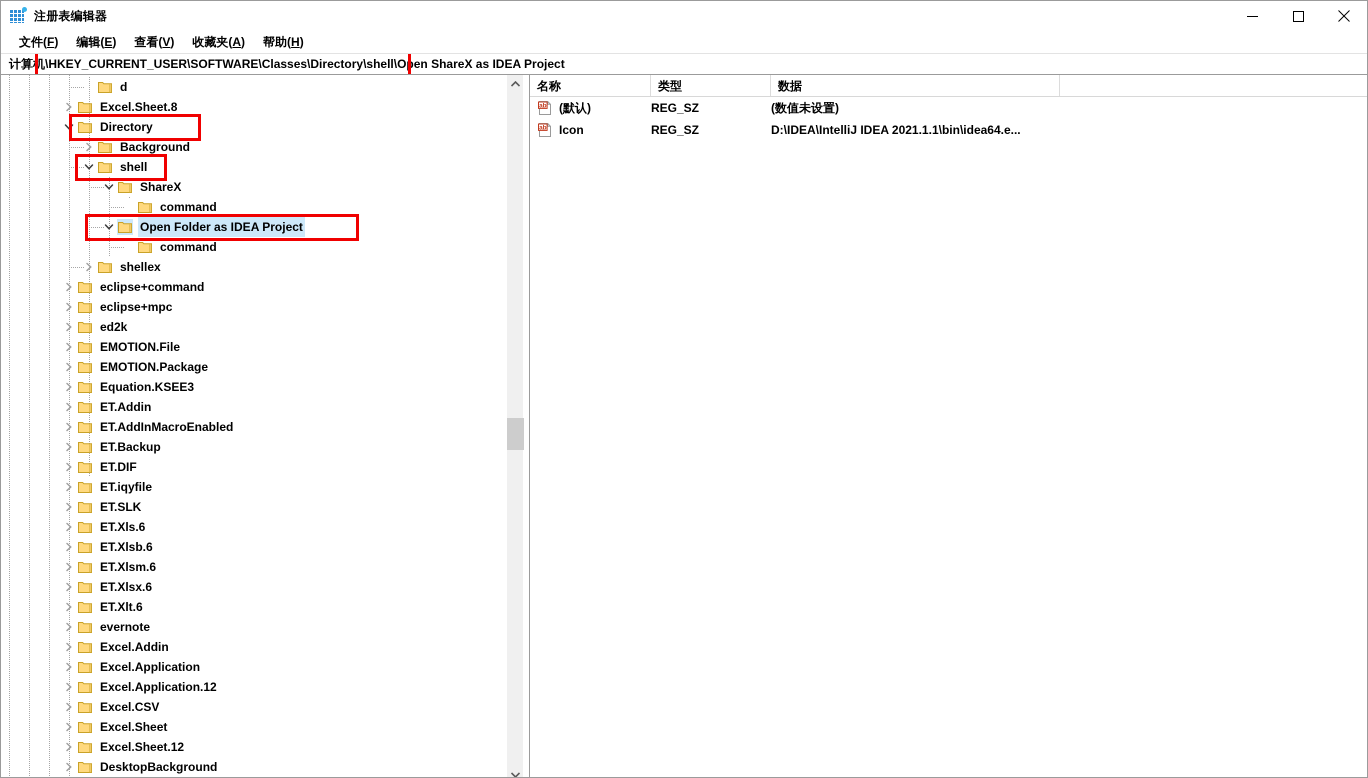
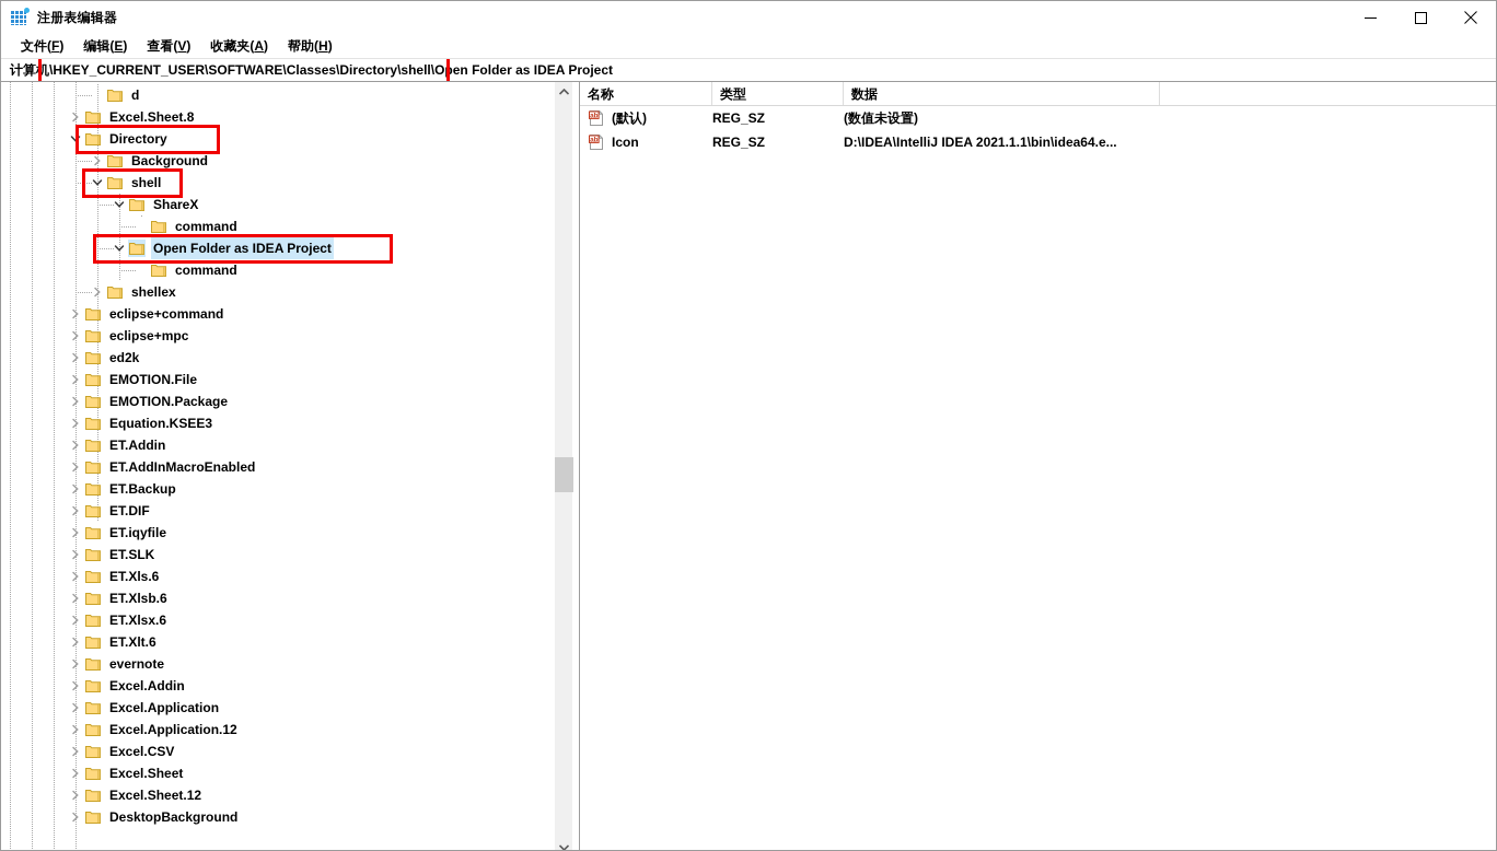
  注册表编辑器
  文件(F)
  编辑(E)
  查看(V)
  收藏夹(A)
  帮助(H)
- 计算机\HKEY_CURRENT_USER\SOFTWARE\Classes\Directory\shell\Open ShareX as IDEA Project
+ 计算机\HKEY_CURRENT_USER\SOFTWARE\Classes\Directory\shell\Open Folder as IDEA Project
  d
  Excel.Sheet.8
  Directory
  Background
  shell
  ShareX
  command
  Open Folder as IDEA Project
  command
  shellex
  eclipse+command
  eclipse+mpc
  ed2k
  EMOTION.File
  EMOTION.Package
  Equation.KSEE3
  ET.Addin
  ET.AddInMacroEnabled
  ET.Backup
  ET.DIF
  ET.iqyfile
  ET.SLK
  ET.Xls.6
  ET.Xlsb.6
- ET.Xlsm.6
  ET.Xlsx.6
  ET.Xlt.6
  evernote
  Excel.Addin
  Excel.Application
  Excel.Application.12
  Excel.CSV
  Excel.Sheet
  Excel.Sheet.12
  DesktopBackground
  名称
  类型
  数据
  (默认)
  REG_SZ
  (数值未设置)
  Icon
  REG_SZ
  D:\IDEA\IntelliJ IDEA 2021.1.1\bin\idea64.e...
